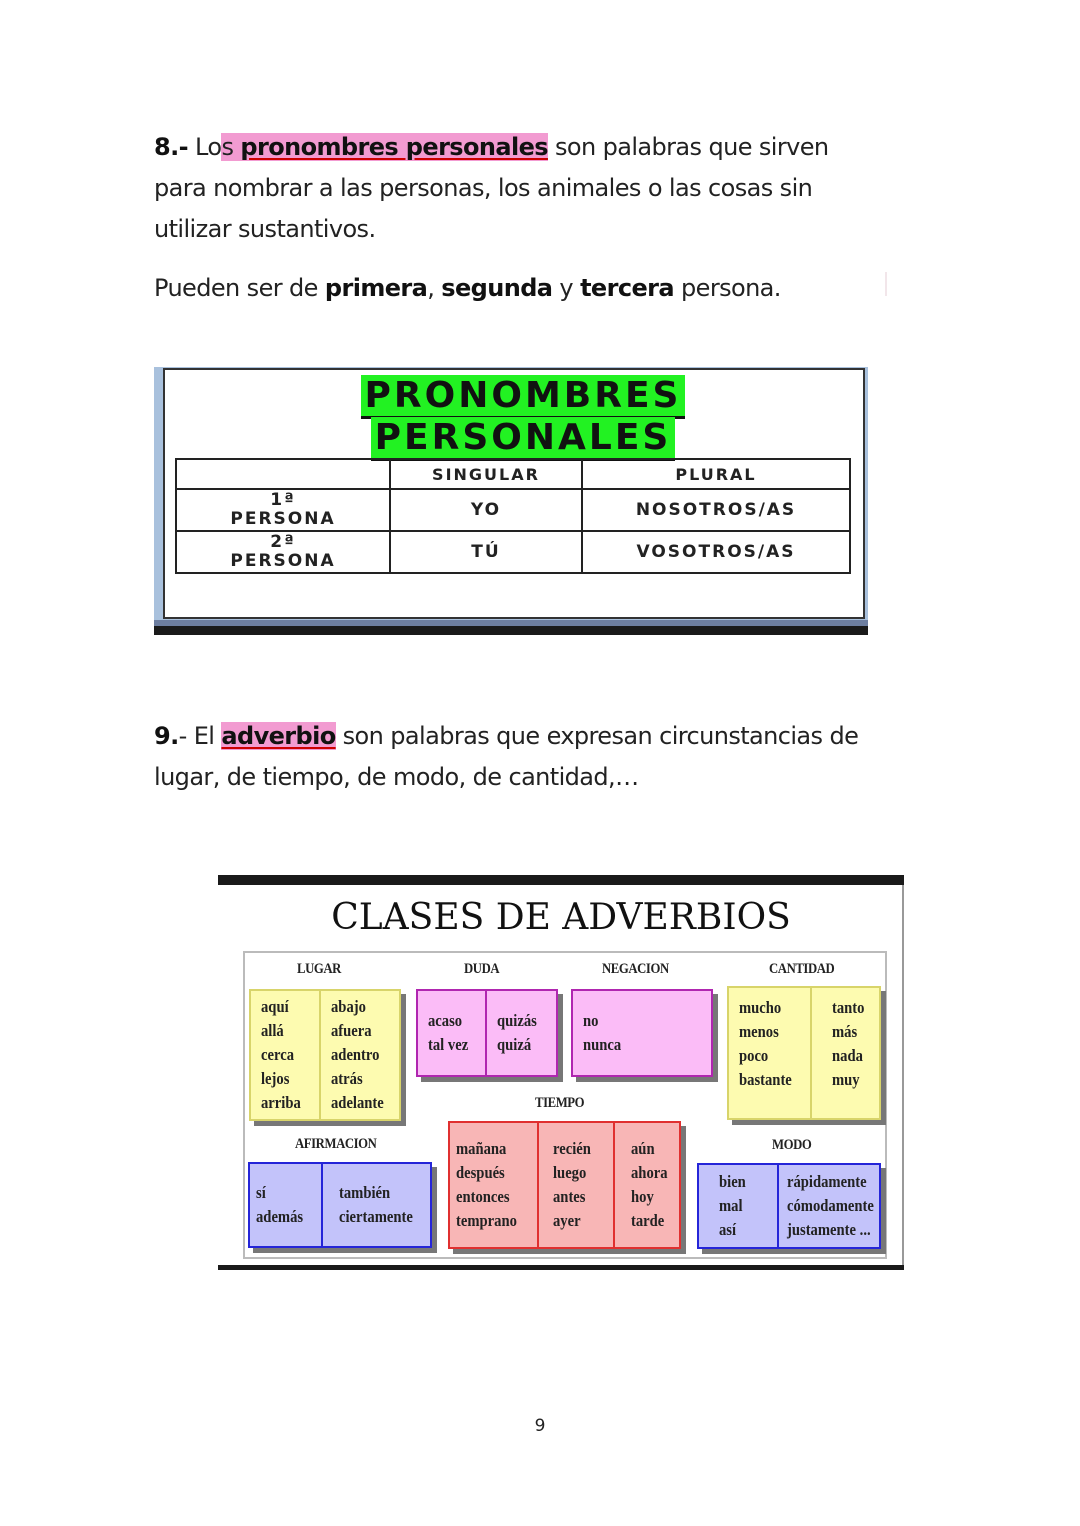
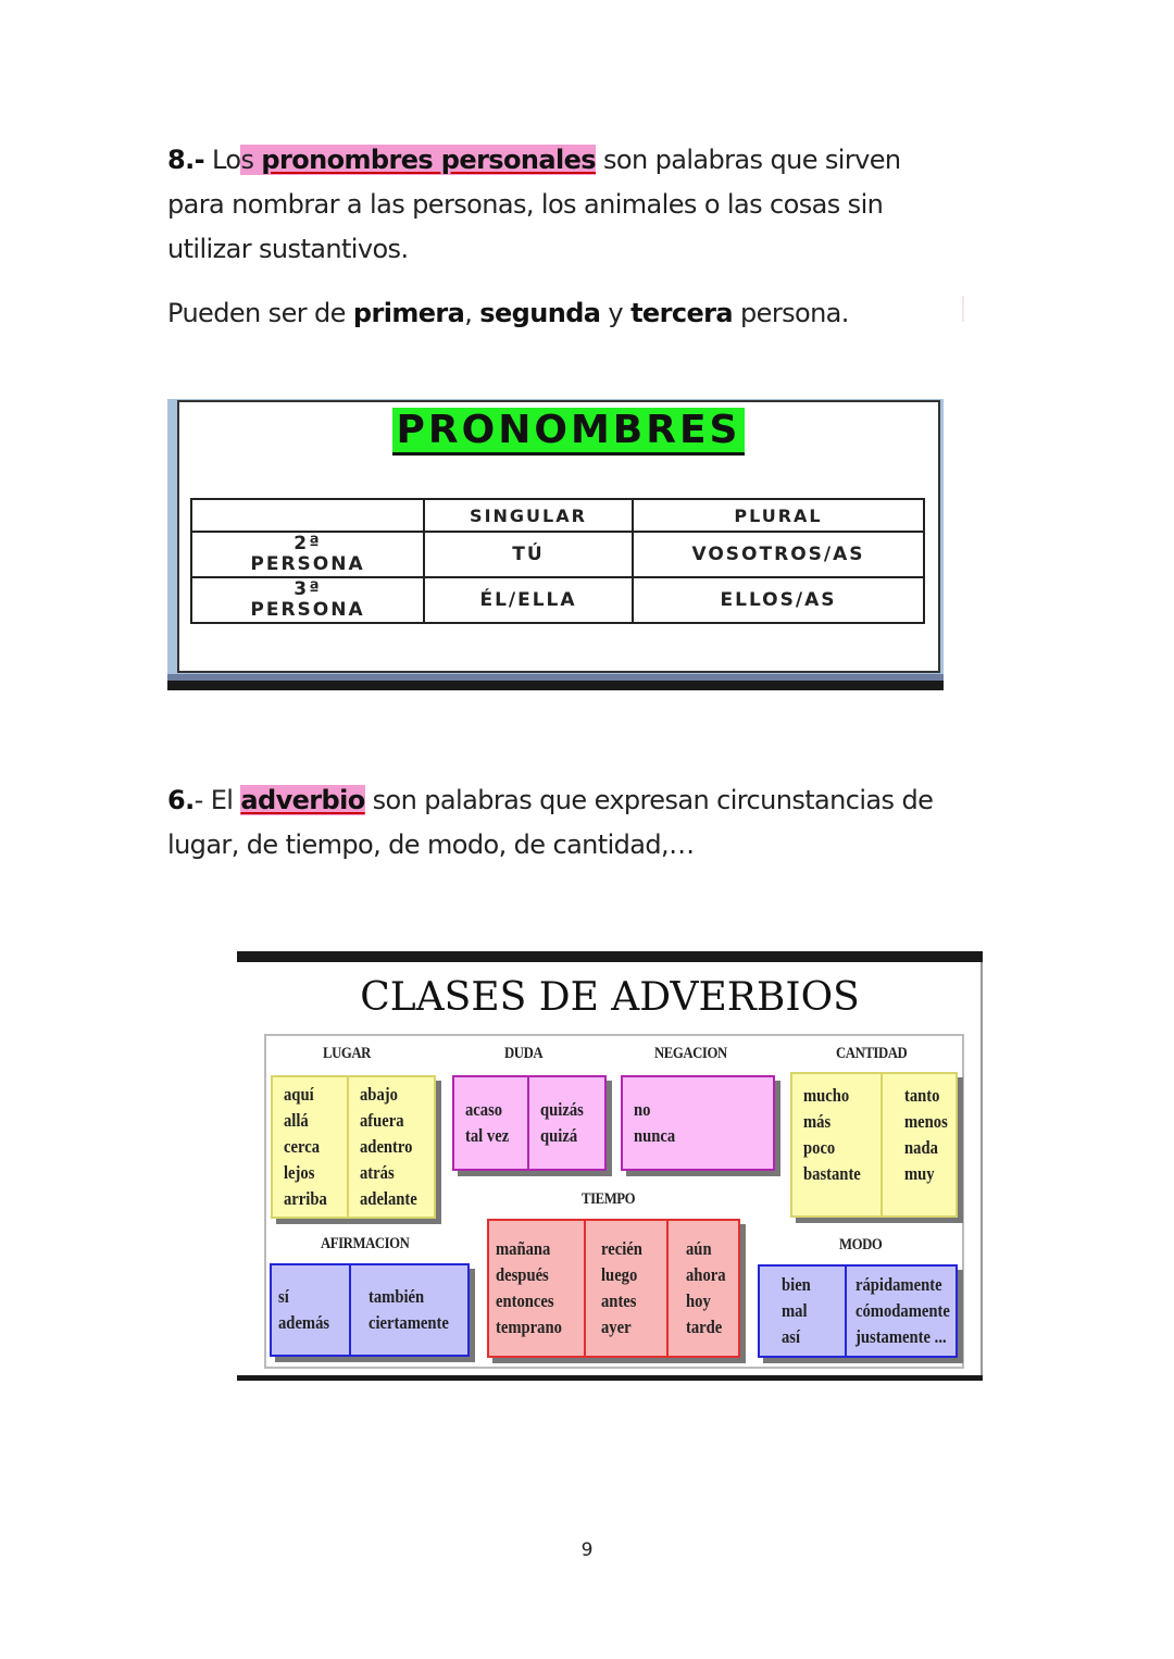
  8.- Los pronombres personales son palabras que sirven para nombrar a las personas, los animales o las cosas sin utilizar sustantivos.
  Pueden ser de primera, segunda y tercera persona.
  PRONOMBRES
- PERSONALES
  	SINGULAR	PLURAL
- 1ªPERSONA	YO	NOSOTROS/AS
  2ªPERSONA	TÚ	VOSOTROS/AS
+ 3ªPERSONA	ÉL/ELLA	ELLOS/AS
- 9.- El adverbio son palabras que expresan circunstancias de lugar, de tiempo, de modo, de cantidad,…
+ 6.- El adverbio son palabras que expresan circunstancias de lugar, de tiempo, de modo, de cantidad,…
  CLASES DE ADVERBIOS
  LUGAR
  DUDA
  NEGACION
  CANTIDAD
  TIEMPO
  AFIRMACION
  MODO
  aquí
  allá
  cerca
  lejos
  arriba
  abajo
  afuera
  adentro
  atrás
  adelante
  acaso
  tal vez
  quizás
  quizá
  no
  nunca
  mucho
- menos
+ más
  poco
  bastante
  tanto
- más
+ menos
  nada
  muy
  mañana
  después
  entonces
  temprano
  recién
  luego
  antes
  ayer
  aún
  ahora
  hoy
  tarde
  sí
  además
  también
  ciertamente
  bien
  mal
  así
  rápidamente
  cómodamente
  justamente ...
  9
